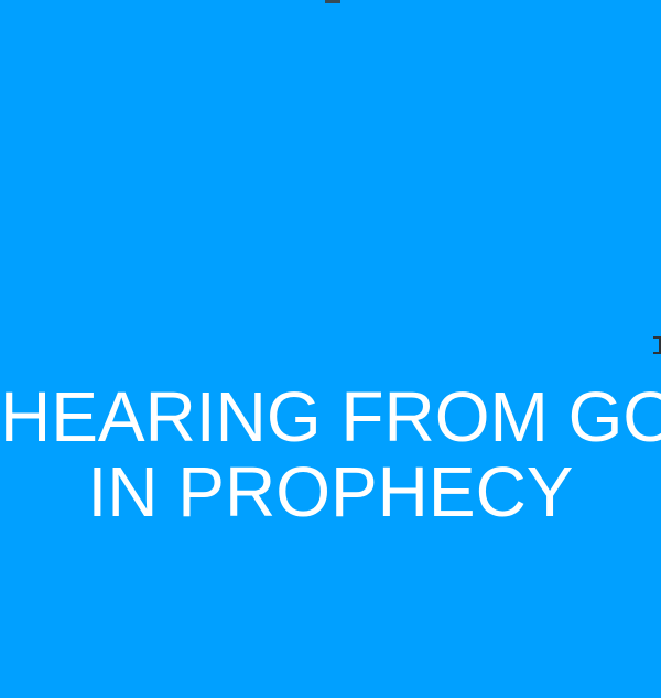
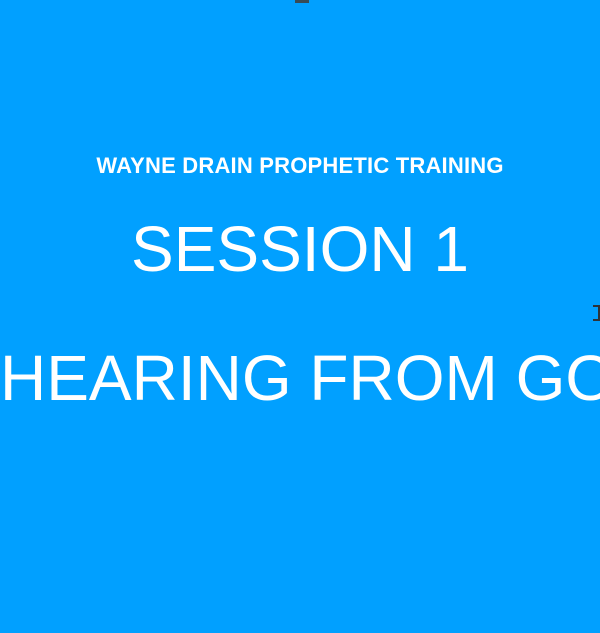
+ WAYNE DRAIN PROPHETIC TRAINING
+ SESSION 1
  HEARING FROM GO
- IN PROPHECY
